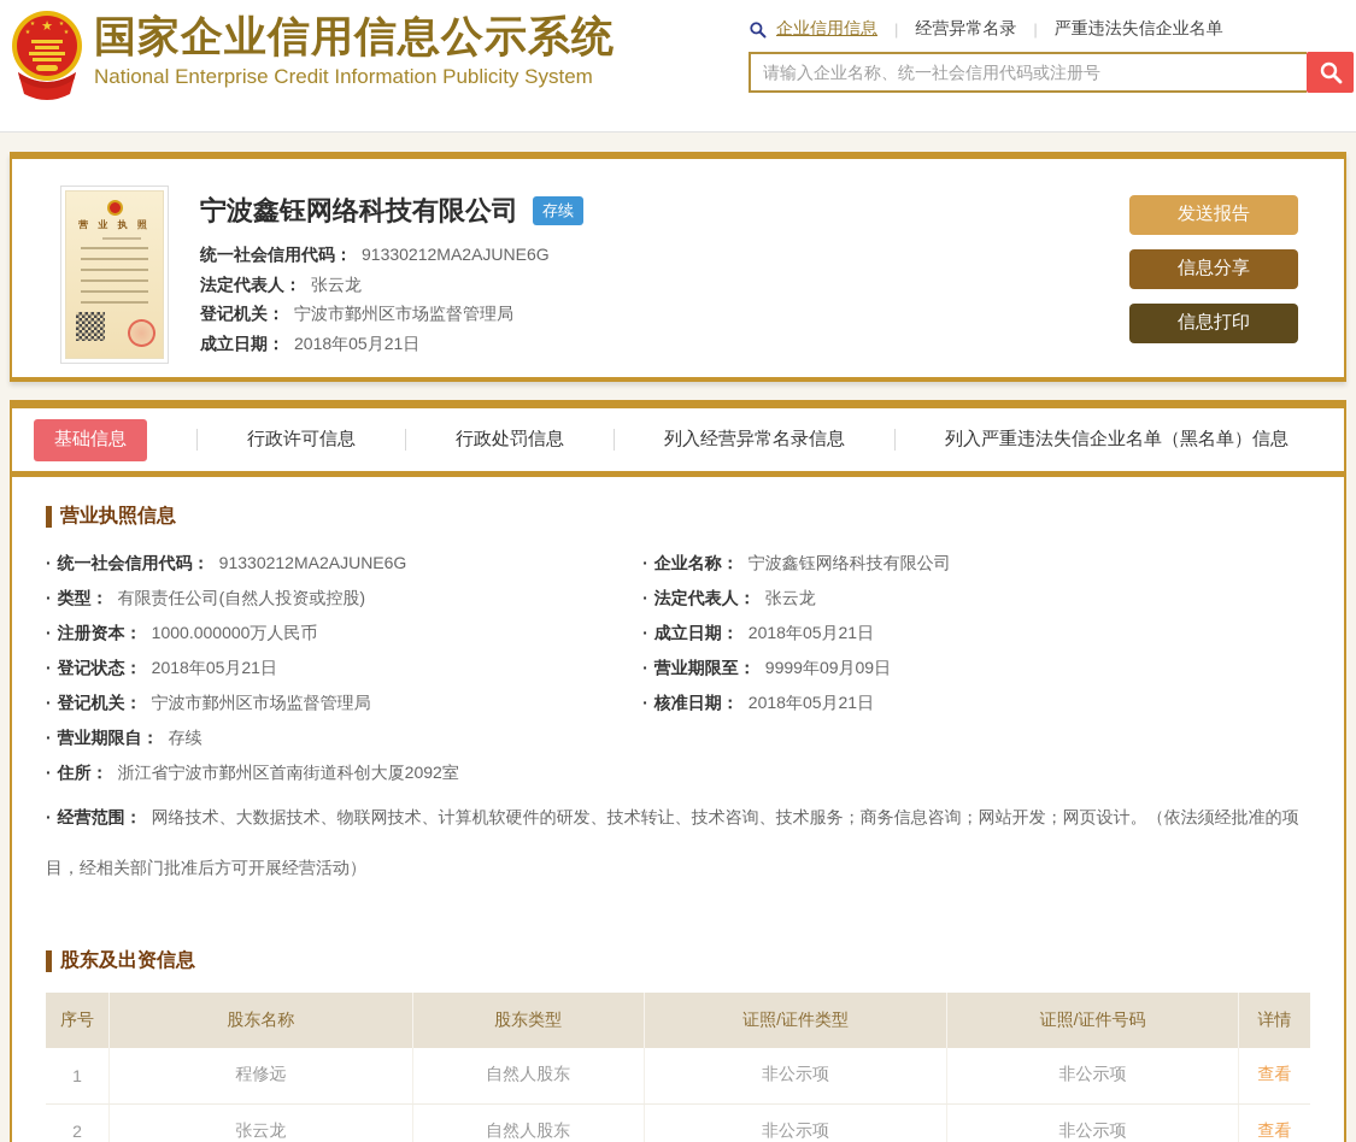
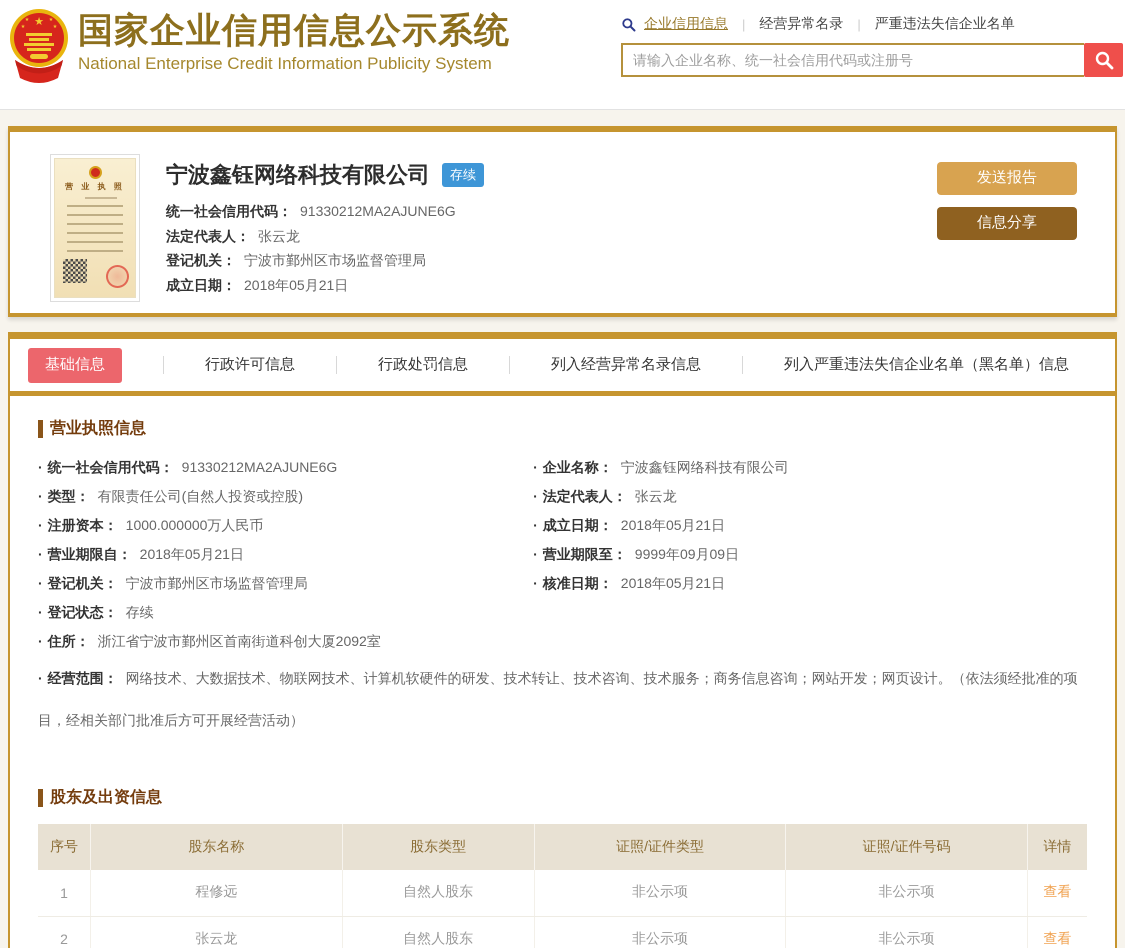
  ★
  国家企业信用信息公示系统
  National Enterprise Credit Information Publicity System
  企业信用信息
  |
  经营异常名录
  |
  严重违法失信企业名单
  请输入企业名称、统一社会信用代码或注册号
  营 业 执 照
  宁波鑫钰网络科技有限公司
  存续
  统一社会信用代码： 91330212MA2AJUNE6G
  法定代表人： 张云龙
  登记机关： 宁波市鄞州区市场监督管理局
  成立日期： 2018年05月21日
  发送报告
  信息分享
- 信息打印
  基础信息
  行政许可信息
  行政处罚信息
  列入经营异常名录信息
  列入严重违法失信企业名单（黑名单）信息
  营业执照信息
  统一社会信用代码： 91330212MA2AJUNE6G
  企业名称： 宁波鑫钰网络科技有限公司
  类型： 有限责任公司(自然人投资或控股)
  法定代表人： 张云龙
  注册资本： 1000.000000万人民币
  成立日期： 2018年05月21日
- 登记状态： 2018年05月21日
+ 营业期限自： 2018年05月21日
  营业期限至： 9999年09月09日
  登记机关： 宁波市鄞州区市场监督管理局
  核准日期： 2018年05月21日
- 营业期限自： 存续
+ 登记状态： 存续
  住所： 浙江省宁波市鄞州区首南街道科创大厦2092室
  经营范围： 网络技术、大数据技术、物联网技术、计算机软硬件的研发、技术转让、技术咨询、技术服务；商务信息咨询；网站开发；网页设计。（依法须经批准的项目，经相关部门批准后方可开展经营活动）
  股东及出资信息
  序号	股东名称	股东类型	证照/证件类型	证照/证件号码	详情
  1	程修远	自然人股东	非公示项	非公示项	查看
  2	张云龙	自然人股东	非公示项	非公示项	查看
